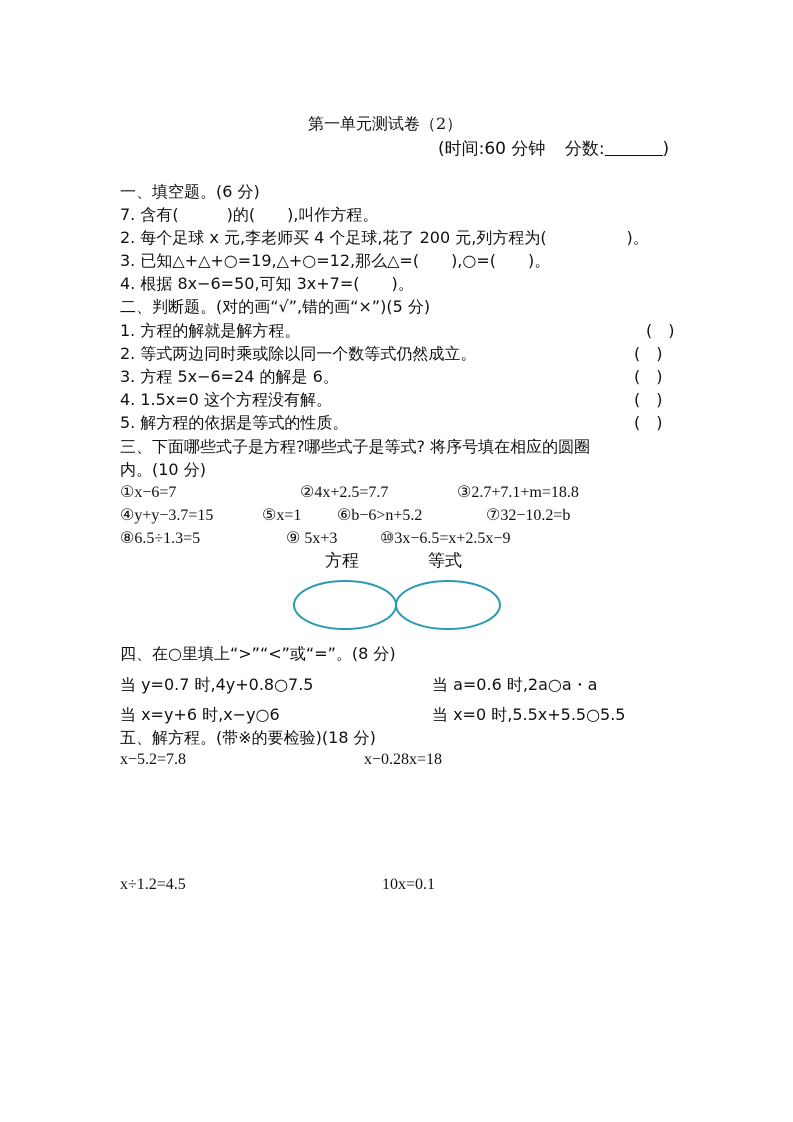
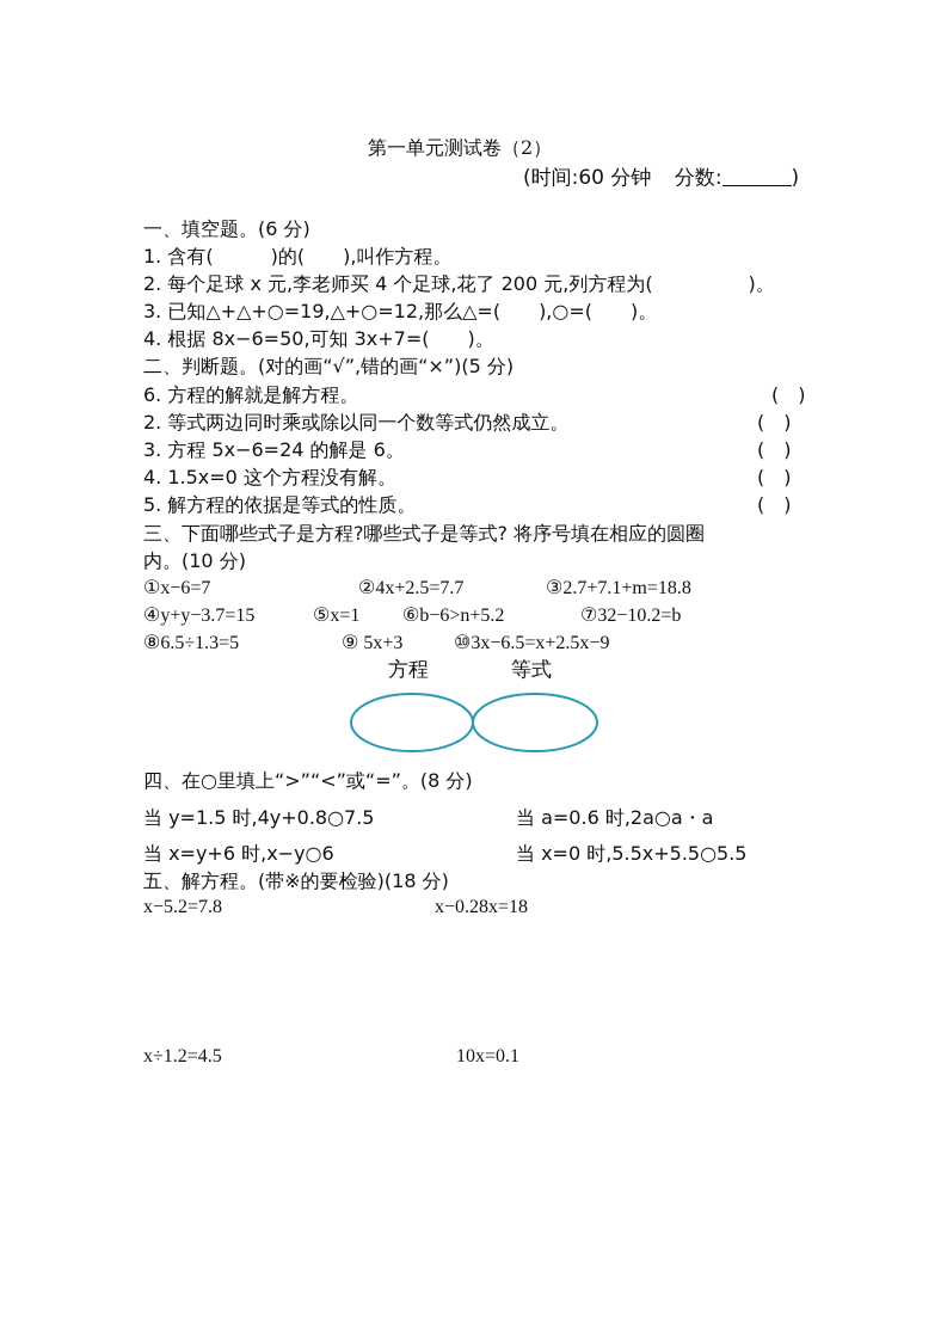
  第一单元测试卷（2）
  (时间:60 分钟 分数: )
  一、填空题。(6 分)
- 7. 含有( )的( ),叫作方程。
+ 1. 含有( )的( ),叫作方程。
  2. 每个足球 x 元,李老师买 4 个足球,花了 200 元,列方程为( )。
  3. 已知△+△+○=19,△+○=12,那么△=( ),○=( )。
  4. 根据 8x−6=50,可知 3x+7=( )。
  二、判断题。(对的画“√”,错的画“×”)(5 分)
- 1. 方程的解就是解方程。
+ 6. 方程的解就是解方程。
  ( )
  2. 等式两边同时乘或除以同一个数等式仍然成立。
  ( )
  3. 方程 5x−6=24 的解是 6。
  ( )
  4. 1.5x=0 这个方程没有解。
  ( )
  5. 解方程的依据是等式的性质。
  ( )
  三、下面哪些式子是方程?哪些式子是等式? 将序号填在相应的圆圈
  内。(10 分)
  ①x−6=7
  ②4x+2.5=7.7
  ③2.7+7.1+m=18.8
  ④y+y−3.7=15
  ⑤x=1
  ⑥b−6>n+5.2
  ⑦32−10.2=b
  ⑧6.5÷1.3=5
  ⑨ 5x+3
  ⑩3x−6.5=x+2.5x−9
  方程
  等式
  四、在○里填上“>”“<”或“=”。(8 分)
- 当 y=0.7 时,4y+0.8○7.5
+ 当 y=1.5 时,4y+0.8○7.5
  当 a=0.6 时,2a○a・a
  当 x=y+6 时,x−y○6
  当 x=0 时,5.5x+5.5○5.5
  五、解方程。(带※的要检验)(18 分)
  x−5.2=7.8
  x−0.28x=18
  x÷1.2=4.5
  10x=0.1
